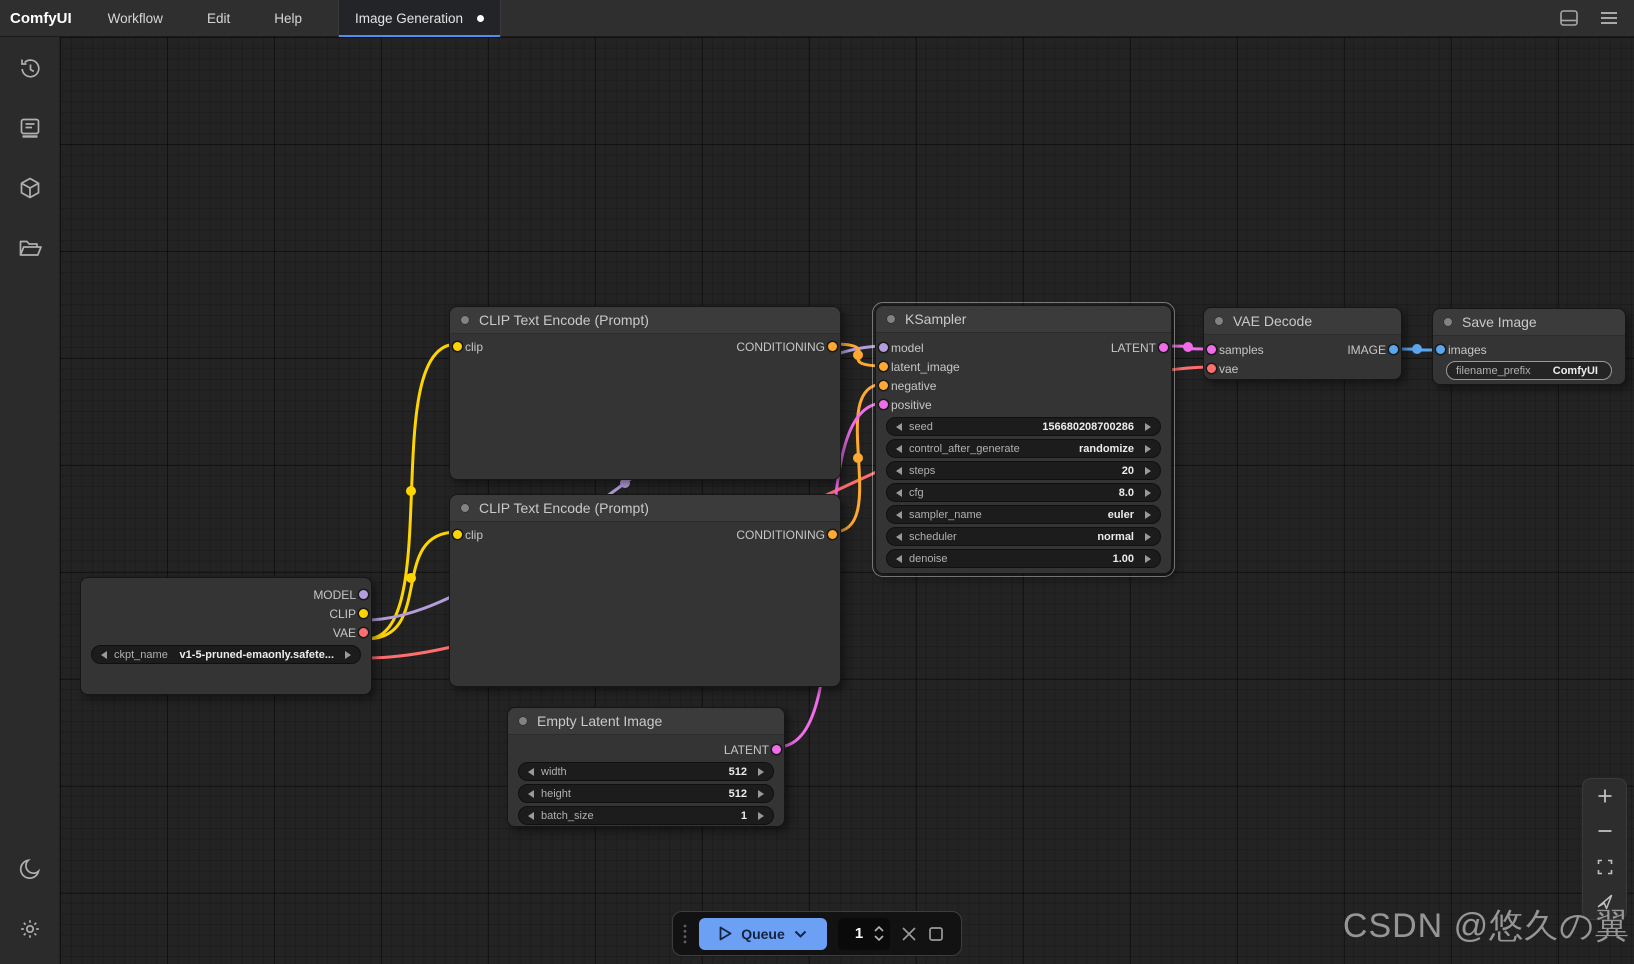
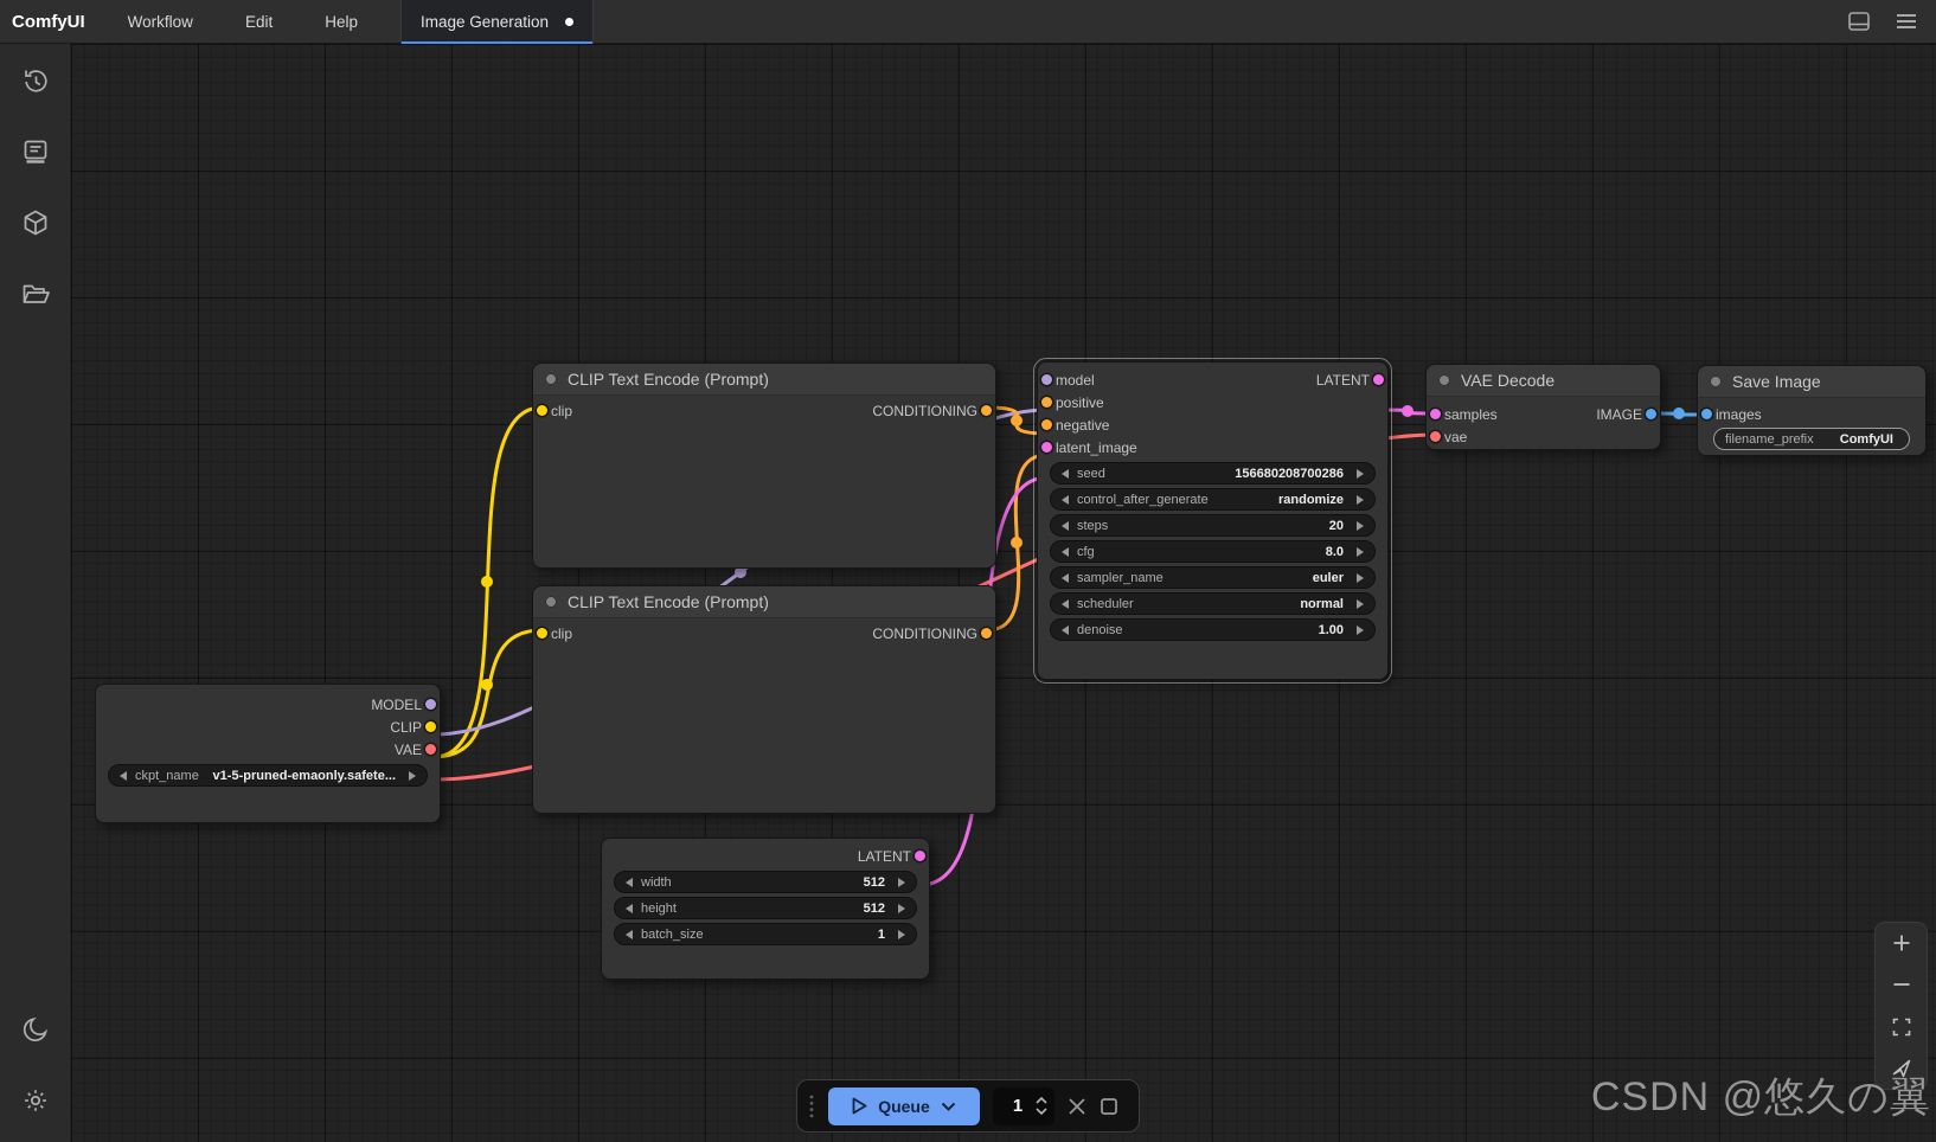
  ComfyUI
  Workflow
  Edit
  Help
  Image Generation
  MODEL
  CLIP
  VAE
  ckpt_name
  v1-5-pruned-emaonly.safete...
  CLIP Text Encode (Prompt)
  clip
  CONDITIONING
  CLIP Text Encode (Prompt)
  clip
  CONDITIONING
- Empty Latent Image
  LATENT
  width
  512
  height
  512
  batch_size
  1
- KSampler
  model
  LATENT
- latent_image
+ positive
  negative
- positive
+ latent_image
  seed
  156680208700286
  control_after_generate
  randomize
  steps
  20
  cfg
  8.0
  sampler_name
  euler
  scheduler
  normal
  denoise
  1.00
  VAE Decode
  samples
  IMAGE
  vae
  Save Image
  images
  filename_prefix
  ComfyUI
  Queue
  1
  CSDN @悠久の翼
